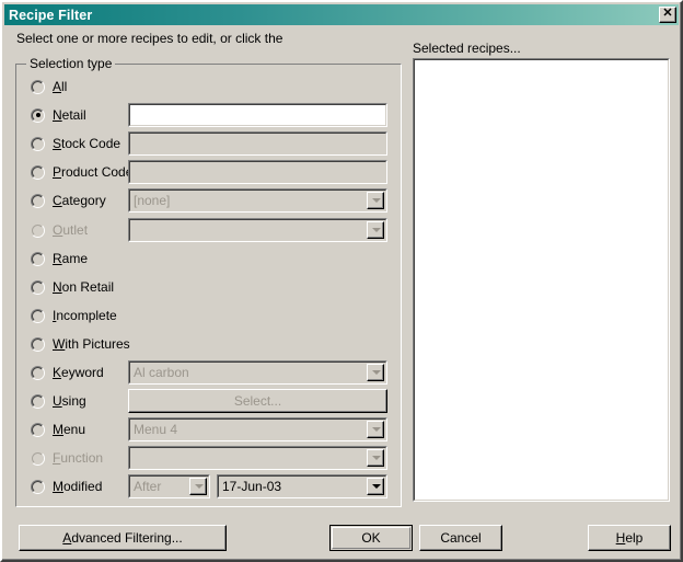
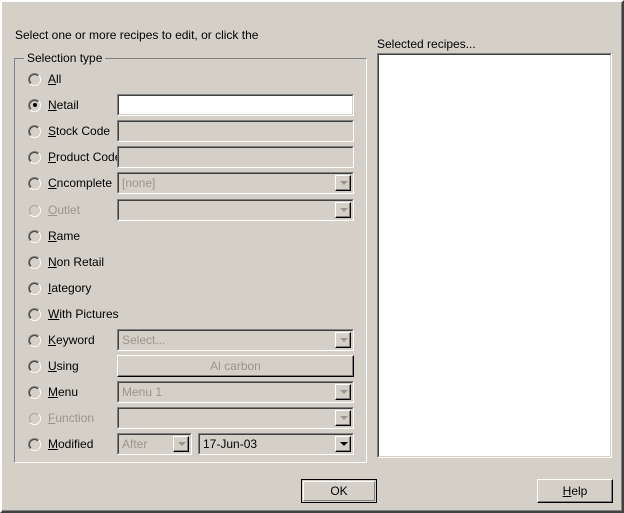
- Recipe Filter
- ✕
  Select one or more recipes to edit, or click the
  Selected recipes...
  Selection type
  All
  Netail
  Stock Code
  Product Cod
- Category
+ Cncomplete
  [none]
  Outlet
  Rame
  Non Retail
- Incomplete
+ Iategory
  With Pictures
  Keyword
- Al carbon
+ Select...
  Using
- Select...
+ Al carbon
  Menu
- Menu 4
+ Menu 1
  Function
  Modified
  After
  17-Jun-03
- Advanced Filtering...
  OK
- Cancel
  Help
